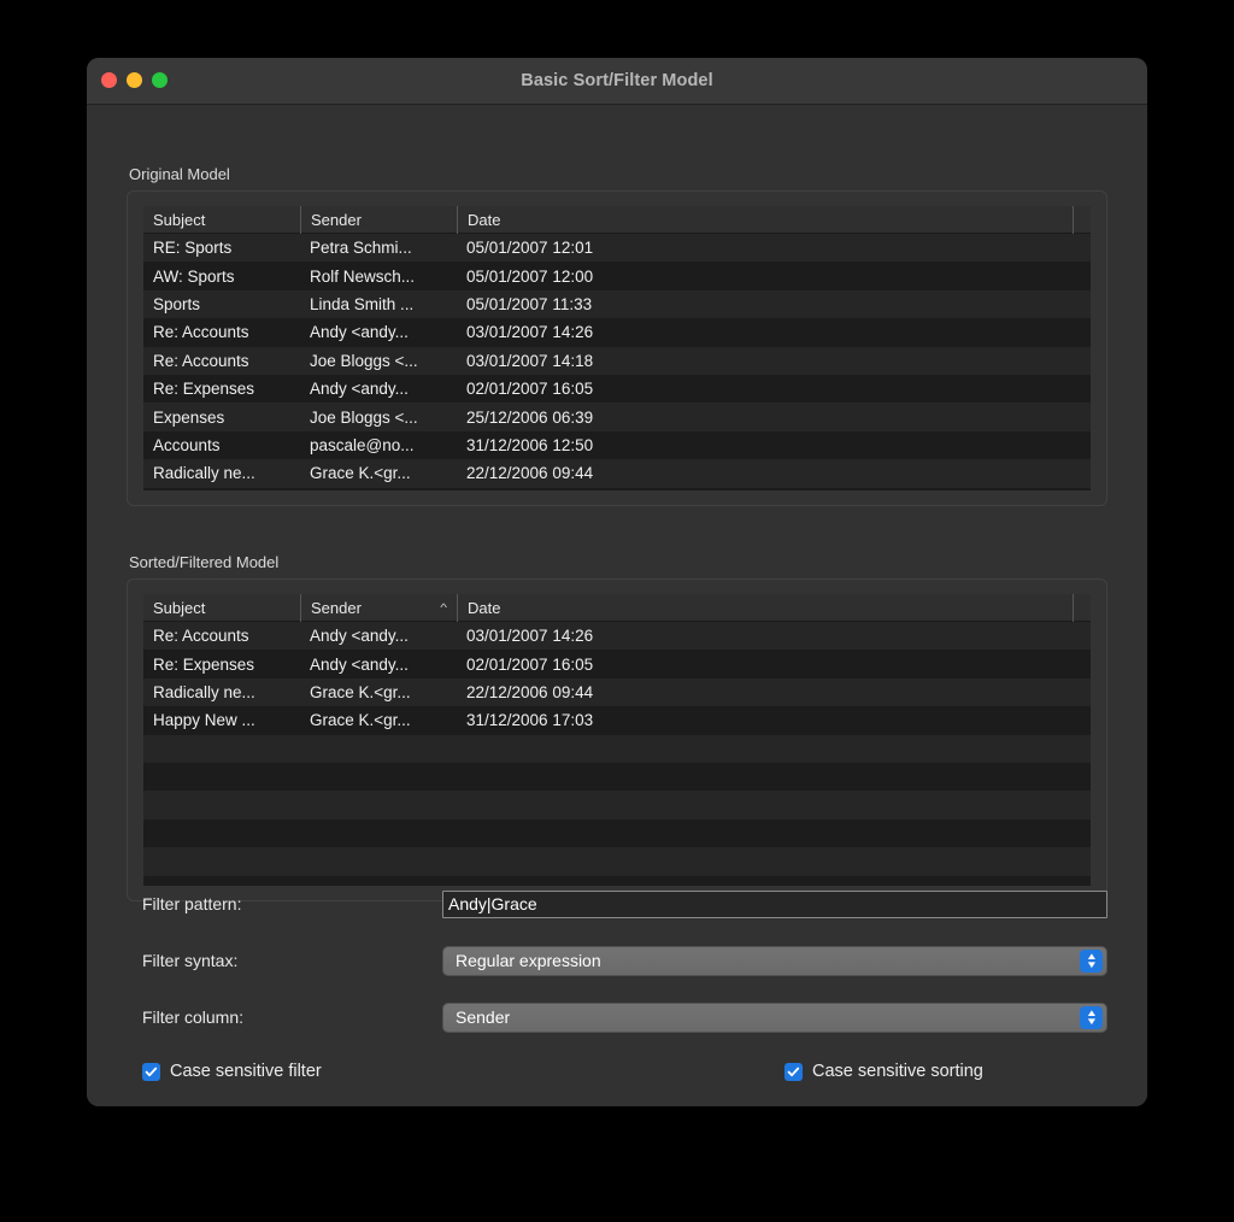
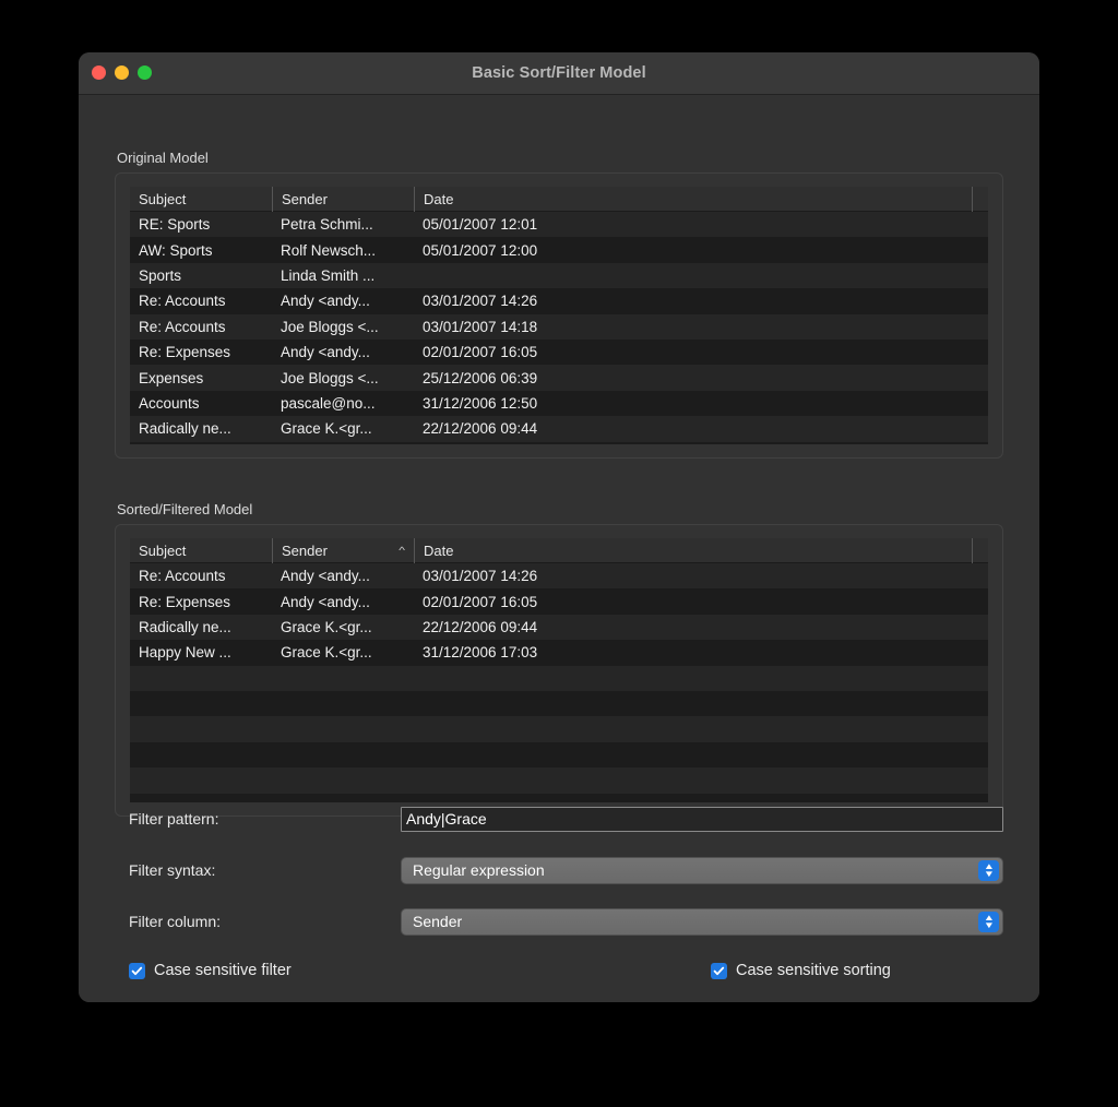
  Basic Sort/Filter Model
  Original Model
  Subject
  Sender
  Date
  RE: Sports
  Petra Schmi...
  05/01/2007 12:01
  AW: Sports
  Rolf Newsch...
  05/01/2007 12:00
  Sports
  Linda Smith ...
- 05/01/2007 11:33
  Re: Accounts
  Andy <andy...
  03/01/2007 14:26
  Re: Accounts
  Joe Bloggs <...
  03/01/2007 14:18
  Re: Expenses
  Andy <andy...
  02/01/2007 16:05
  Expenses
  Joe Bloggs <...
  25/12/2006 06:39
  Accounts
  pascale@no...
  31/12/2006 12:50
  Radically ne...
  Grace K.<gr...
  22/12/2006 09:44
  Sorted/Filtered Model
  Subject
  Sender
  ^
  Date
  Re: Accounts
  Andy <andy...
  03/01/2007 14:26
  Re: Expenses
  Andy <andy...
  02/01/2007 16:05
  Radically ne...
  Grace K.<gr...
  22/12/2006 09:44
  Happy New ...
  Grace K.<gr...
  31/12/2006 17:03
  Filter pattern:
  Andy|Grace
  Filter syntax:
  Regular expression
  ▲
  ▼
  Filter column:
  Sender
  ▲
  ▼
  Case sensitive filter
  Case sensitive sorting
